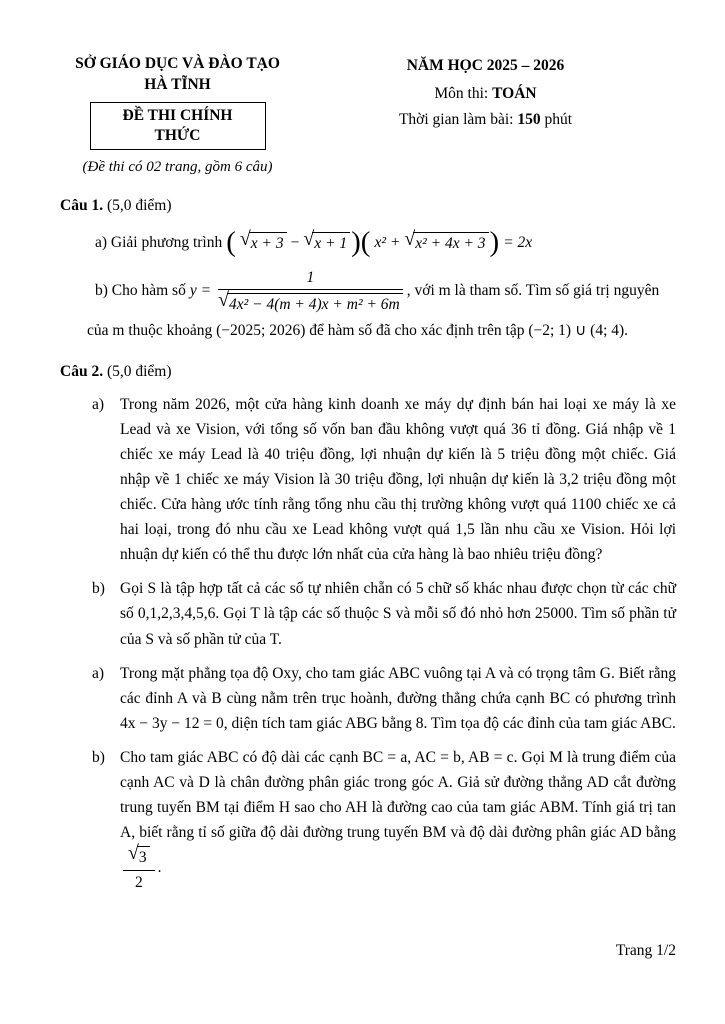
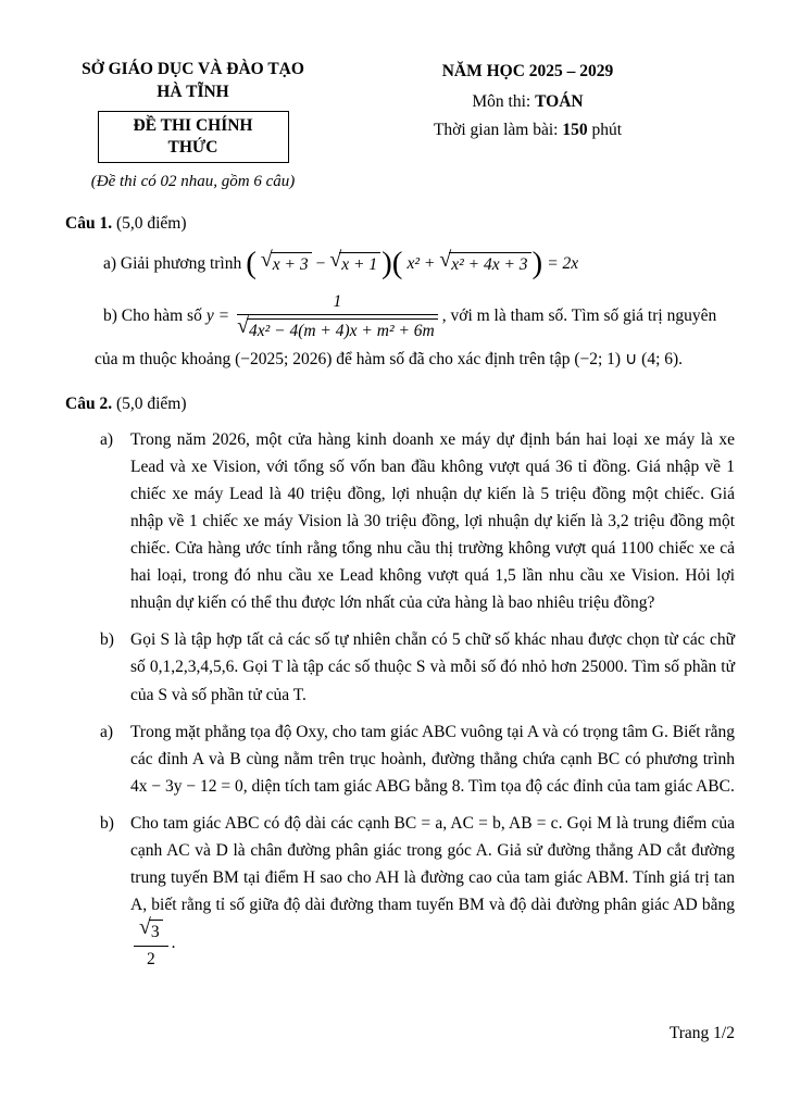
  SỞ GIÁO DỤC VÀ ĐÀO TẠO
  HÀ TĨNH
  ĐỀ THI CHÍNH
  THỨC
- (Đề thi có 02 trang, gồm 6 câu)
+ (Đề thi có 02 nhau, gồm 6 câu)
- NĂM HỌC 2025 – 2026
+ NĂM HỌC 2025 – 2029
  Môn thi: TOÁN
  Thời gian làm bài: 150 phút
  Câu 1. (5,0 điểm)
  a) Giải phương trình
  (
  x + 3
  −
  x + 1
  )(
  x² +
  x² + 4x + 3
  )
  = 2x
  b) Cho hàm số
  y =
  1
  4x² − 4(m + 4)x + m² + 6m
  , với m là tham số. Tìm số giá trị nguyên
- của m thuộc khoảng (−2025; 2026) để hàm số đã cho xác định trên tập (−2; 1) ∪ (4; 4).
+ của m thuộc khoảng (−2025; 2026) để hàm số đã cho xác định trên tập (−2; 1) ∪ (4; 6).
  Câu 2. (5,0 điểm)
  a)
  Trong năm 2026, một cửa hàng kinh doanh xe máy dự định bán hai loại xe máy là xe Lead và xe Vision, với tổng số vốn ban đầu không vượt quá 36 tỉ đồng. Giá nhập về 1 chiếc xe máy Lead là 40 triệu đồng, lợi nhuận dự kiến là 5 triệu đồng một chiếc. Giá nhập về 1 chiếc xe máy Vision là 30 triệu đồng, lợi nhuận dự kiến là 3,2 triệu đồng một chiếc. Cửa hàng ước tính rằng tổng nhu cầu thị trường không vượt quá 1100 chiếc xe cả hai loại, trong đó nhu cầu xe Lead không vượt quá 1,5 lần nhu cầu xe Vision. Hỏi lợi nhuận dự kiến có thể thu được lớn nhất của cửa hàng là bao nhiêu triệu đồng?
  b)
  Gọi S là tập hợp tất cả các số tự nhiên chẵn có 5 chữ số khác nhau được chọn từ các chữ số 0,1,2,3,4,5,6. Gọi T là tập các số thuộc S và mỗi số đó nhỏ hơn 25000. Tìm số phần tử của S và số phần tử của T.
  a)
  Trong mặt phẳng tọa độ Oxy, cho tam giác ABC vuông tại A và có trọng tâm G. Biết rằng các đỉnh A và B cùng nằm trên trục hoành, đường thẳng chứa cạnh BC có phương trình 4x − 3y − 12 = 0, diện tích tam giác ABG bằng 8. Tìm tọa độ các đỉnh của tam giác ABC.
  b)
- Cho tam giác ABC có độ dài các cạnh BC = a, AC = b, AB = c. Gọi M là trung điểm của cạnh AC và D là chân đường phân giác trong góc A. Giả sử đường thẳng AD cắt đường trung tuyến BM tại điểm H sao cho AH là đường cao của tam giác ABM. Tính giá trị tan A, biết rằng tỉ số giữa độ dài đường trung tuyến BM và độ dài đường phân giác AD bằng
+ Cho tam giác ABC có độ dài các cạnh BC = a, AC = b, AB = c. Gọi M là trung điểm của cạnh AC và D là chân đường phân giác trong góc A. Giả sử đường thẳng AD cắt đường trung tuyến BM tại điểm H sao cho AH là đường cao của tam giác ABM. Tính giá trị tan A, biết rằng tỉ số giữa độ dài đường tham tuyến BM và độ dài đường phân giác AD bằng
  3
  2
  .
  Trang 1/2
